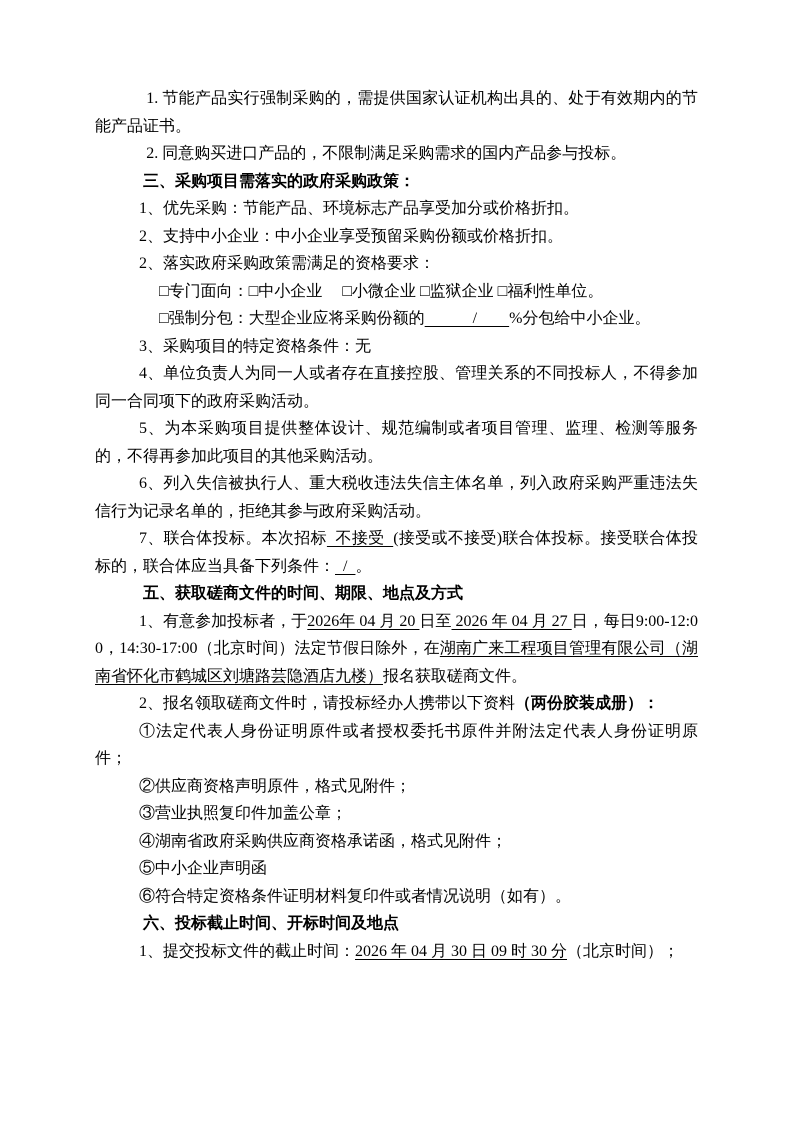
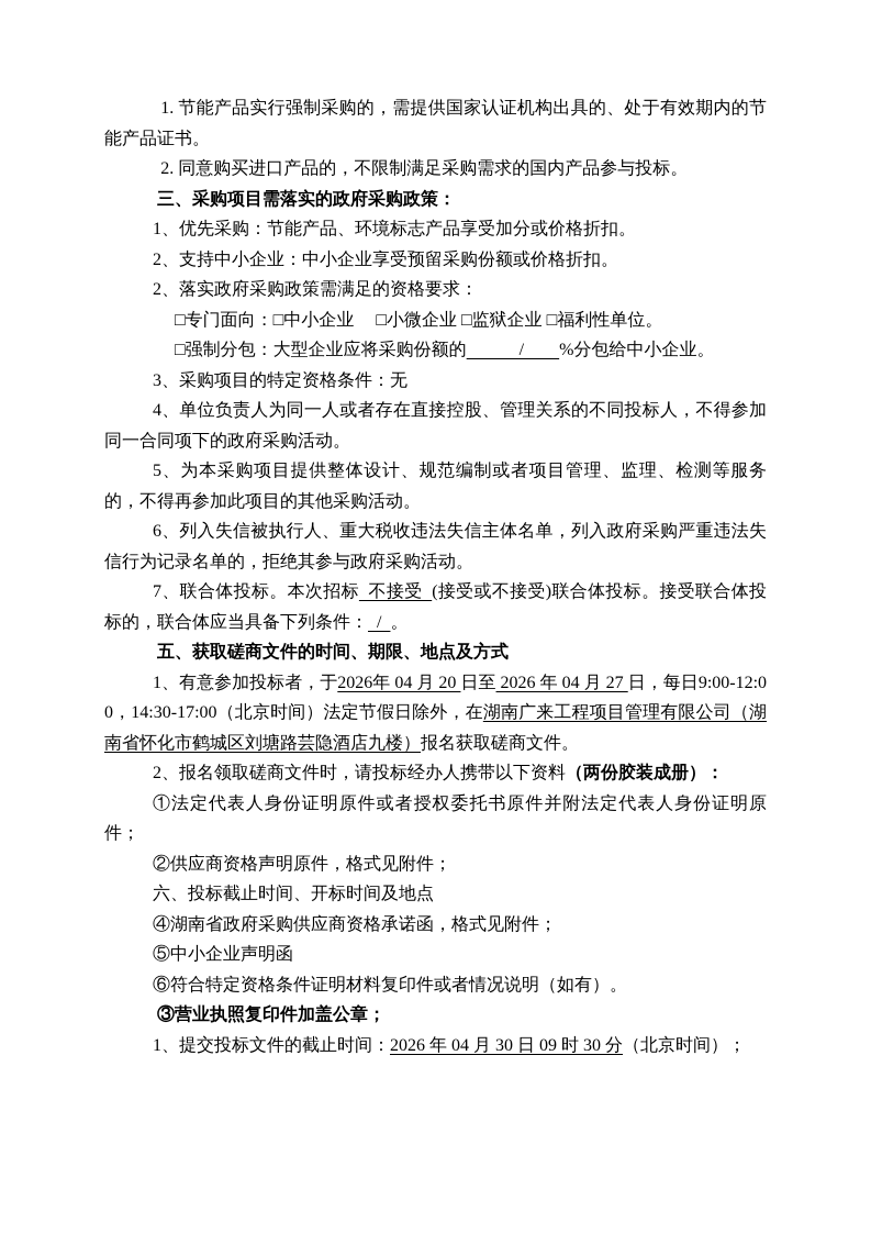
  1. 节能产品实行强制采购的，需提供国家认证机构出具的、处于有效期内的节能产品证书。
  2. 同意购买进口产品的，不限制满足采购需求的国内产品参与投标。
  三、采购项目需落实的政府采购政策：
  1、优先采购：节能产品、环境标志产品享受加分或价格折扣。
  2、支持中小企业：中小企业享受预留采购份额或价格折扣。
  2、落实政府采购政策需满足的资格要求：
  □专门面向：□中小企业 □小微企业 □监狱企业 □福利性单位。
  □强制分包：大型企业应将采购份额的 / %分包给中小企业。
  3、采购项目的特定资格条件：无
  4、单位负责人为同一人或者存在直接控股、管理关系的不同投标人，不得参加同一合同项下的政府采购活动。
  5、为本采购项目提供整体设计、规范编制或者项目管理、监理、检测等服务的，不得再参加此项目的其他采购活动。
  6、列入失信被执行人、重大税收违法失信主体名单，列入政府采购严重违法失信行为记录名单的，拒绝其参与政府采购活动。
  7、联合体投标。本次招标 不接受 (接受或不接受)联合体投标。接受联合体投标的，联合体应当具备下列条件： / 。
  五、获取磋商文件的时间、期限、地点及方式
  1、有意参加投标者，于2026年 04 月 20 日至 2026 年 04 月 27 日，每日9:00-12:00，14:30-17:00（北京时间）法定节假日除外，在湖南广来工程项目管理有限公司（湖南省怀化市鹤城区刘塘路芸隐酒店九楼）报名获取磋商文件。
  2、报名领取磋商文件时，请投标经办人携带以下资料（两份胶装成册）：
  ①法定代表人身份证明原件或者授权委托书原件并附法定代表人身份证明原件；
  ②供应商资格声明原件，格式见附件；
- ③营业执照复印件加盖公章；
+ 六、投标截止时间、开标时间及地点
  ④湖南省政府采购供应商资格承诺函，格式见附件；
  ⑤中小企业声明函
  ⑥符合特定资格条件证明材料复印件或者情况说明（如有）。
- 六、投标截止时间、开标时间及地点
+ ③营业执照复印件加盖公章；
  1、提交投标文件的截止时间：2026 年 04 月 30 日 09 时 30 分（北京时间）；
